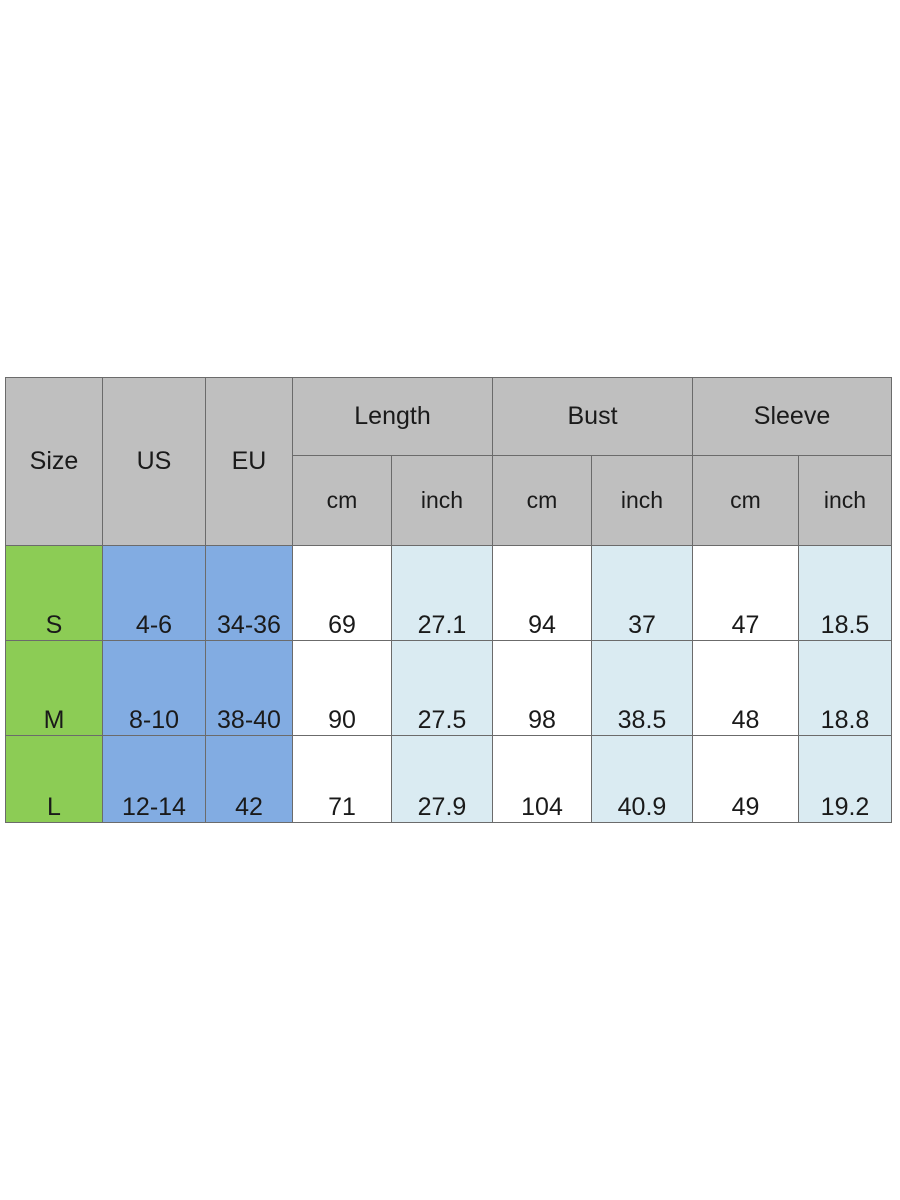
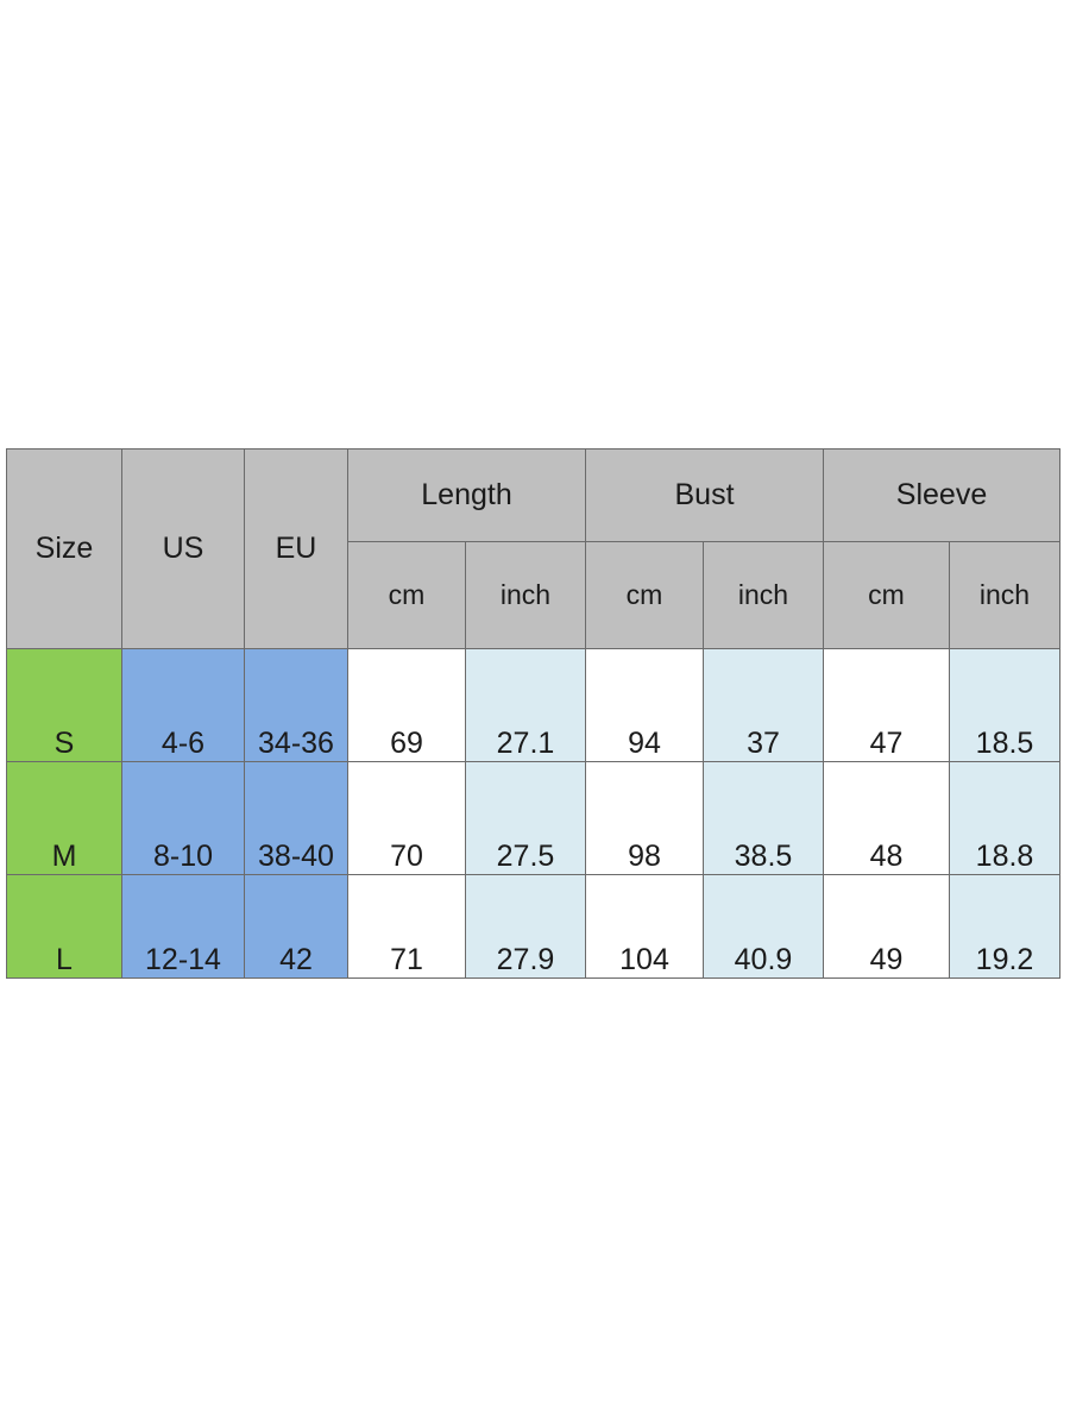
  Size	US	EU	Length	Bust	Sleeve
  cm	inch	cm	inch	cm	inch
  S	4-6	34-36	69	27.1	94	37	47	18.5
- M	8-10	38-40	90	27.5	98	38.5	48	18.8
+ M	8-10	38-40	70	27.5	98	38.5	48	18.8
  L	12-14	42	71	27.9	104	40.9	49	19.2
